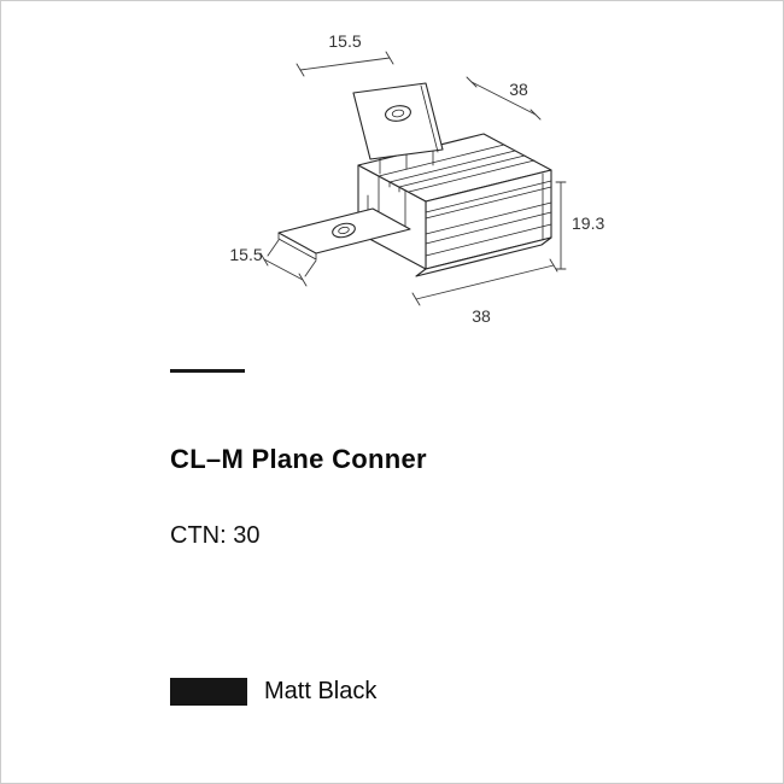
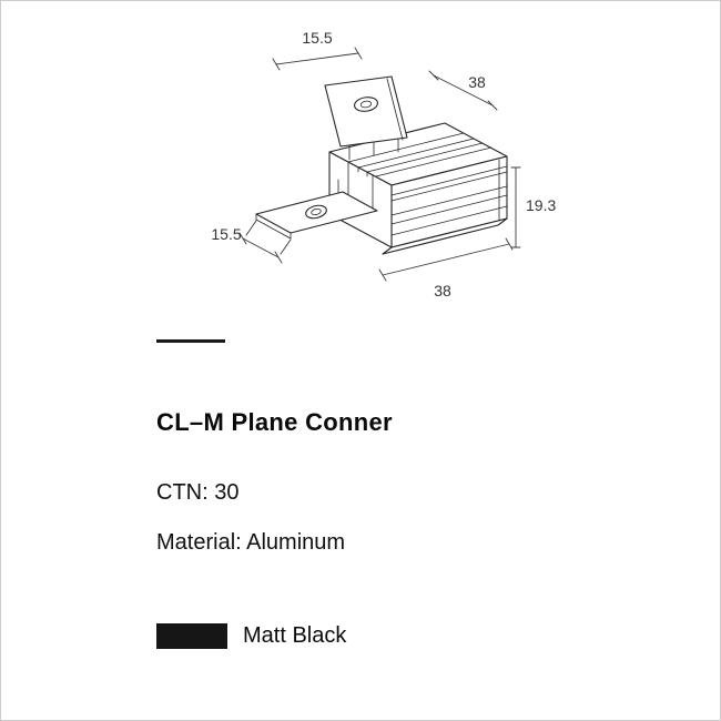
  15.5
  38
  19.3
  15.5
  38
  CL–M Plane Conner
  CTN: 30
+ Material: Aluminum
  Matt Black
